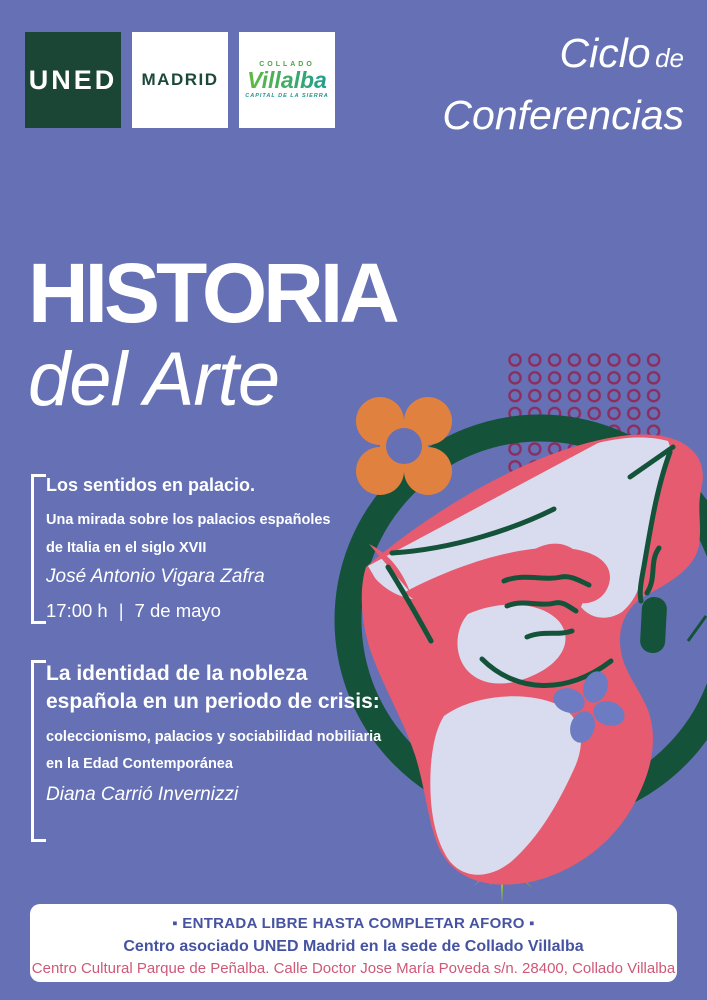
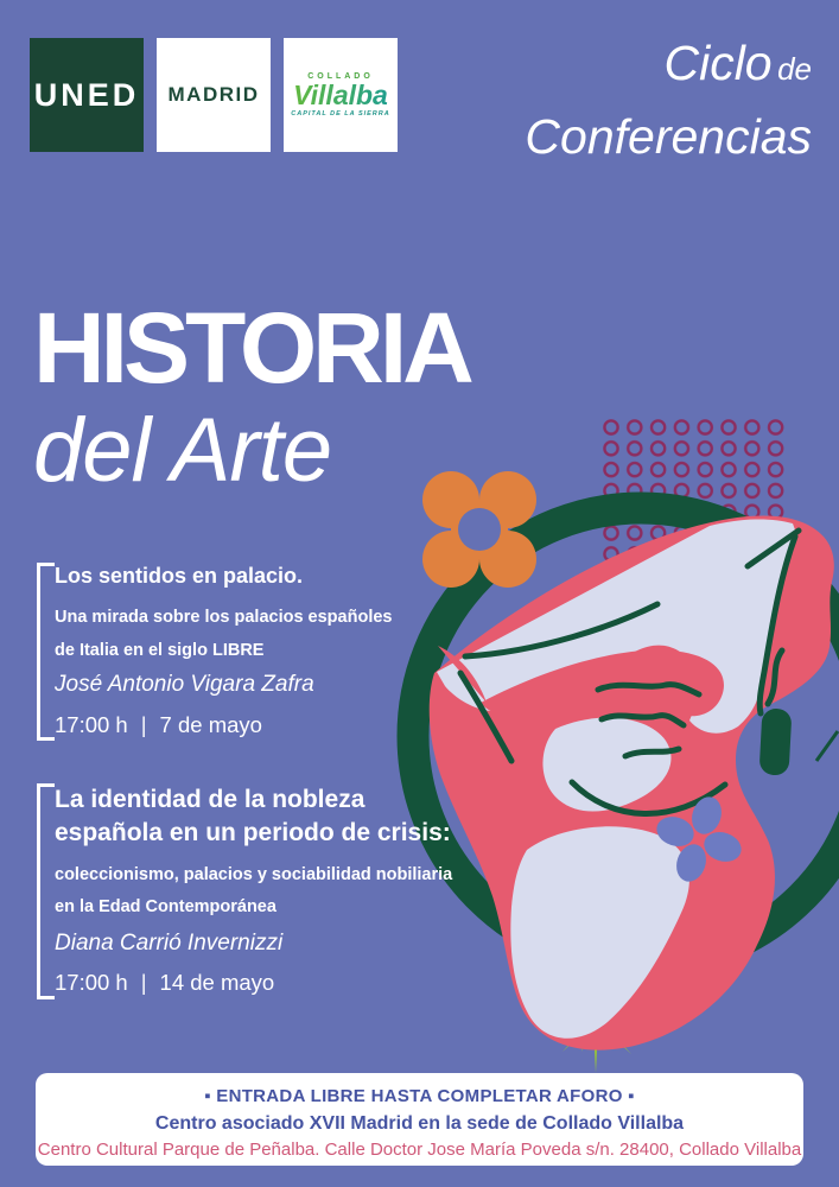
  UNED
  MADRID
  Villalba
  Ciclo de
  Conferencias
  HISTORIA
  del Arte
  Los sentidos en palacio.
  Una mirada sobre los palacios españoles
- de Italia en el siglo XVII
+ de Italia en el siglo LIBRE
  José Antonio Vigara Zafra
  17:00 h | 7 de mayo
  La identidad de la nobleza
  española en un periodo de crisis:
  coleccionismo, palacios y sociabilidad nobiliaria
  en la Edad Contemporánea
  Diana Carrió Invernizzi
+ 17:00 h | 14 de mayo
  ▪ ENTRADA LIBRE HASTA COMPLETAR AFORO ▪
- Centro asociado UNED Madrid en la sede de Collado Villalba
+ Centro asociado XVII Madrid en la sede de Collado Villalba
  Centro Cultural Parque de Peñalba. Calle Doctor Jose María Poveda s/n. 28400, Collado Villalba
